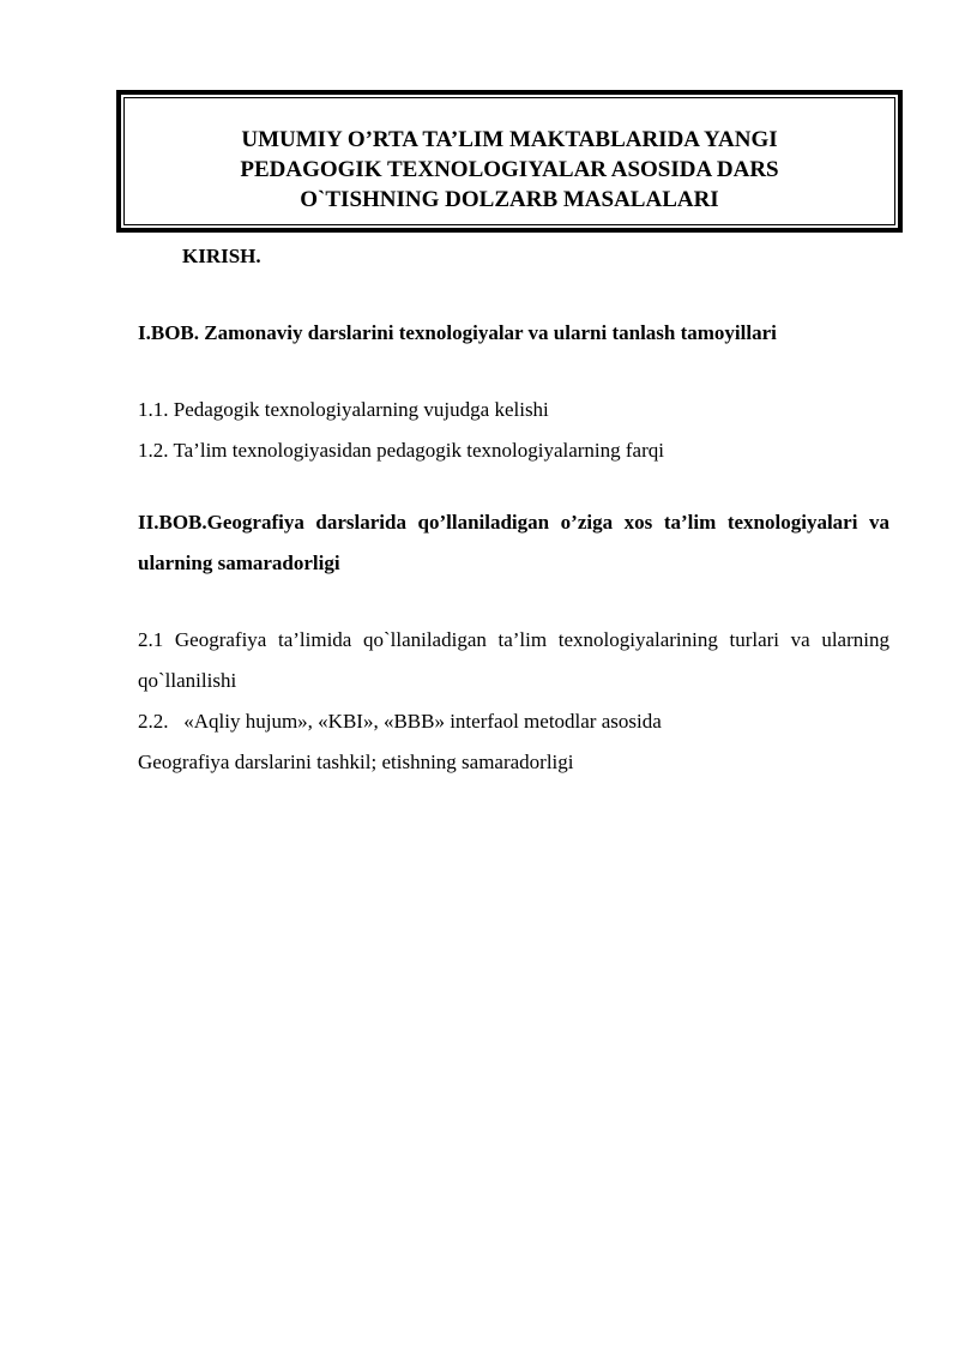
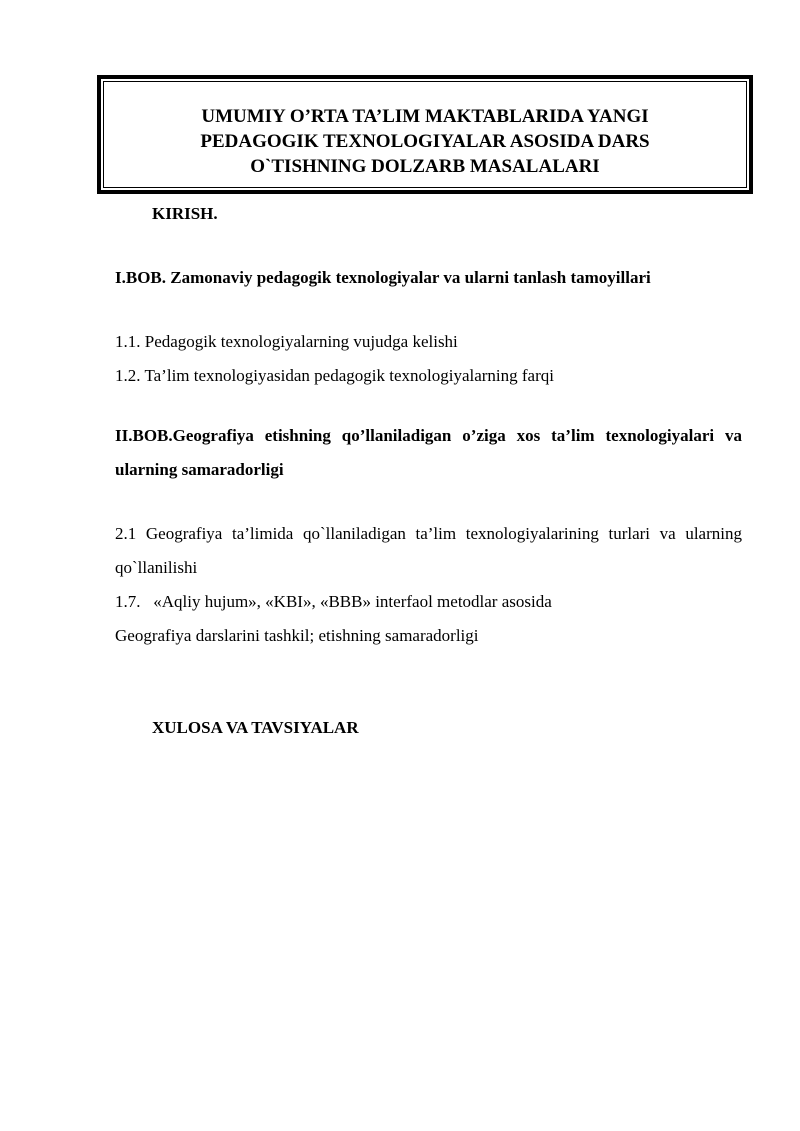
  UMUMIY O’RTA TA’LIM MAKTABLARIDA YANGI
  PEDAGOGIK TEXNOLOGIYALAR ASOSIDA DARS
  O`TISHNING DOLZARB MASALALARI
  KIRISH.
- I.BOB. Zamonaviy darslarini texnologiyalar va ularni tanlash tamoyillari
+ I.BOB. Zamonaviy pedagogik texnologiyalar va ularni tanlash tamoyillari
  1.1. Pedagogik texnologiyalarning vujudga kelishi
  1.2. Ta’lim texnologiyasidan pedagogik texnologiyalarning farqi
- II.BOB.Geografiya darslarida qo’llaniladigan o’ziga xos ta’lim texnologiyalari va ularning samaradorligi
+ II.BOB.Geografiya etishning qo’llaniladigan o’ziga xos ta’lim texnologiyalari va ularning samaradorligi
  2.1 Geografiya ta’limida qo`llaniladigan ta’lim texnologiyalarining turlari va ularning qo`llanilishi
- 2.2. «Aqliy hujum», «KBI», «BBB» interfaol metodlar asosida
+ 1.7. «Aqliy hujum», «KBI», «BBB» interfaol metodlar asosida
  Geografiya darslarini tashkil; etishning samaradorligi
+ XULOSA VA TAVSIYALAR
